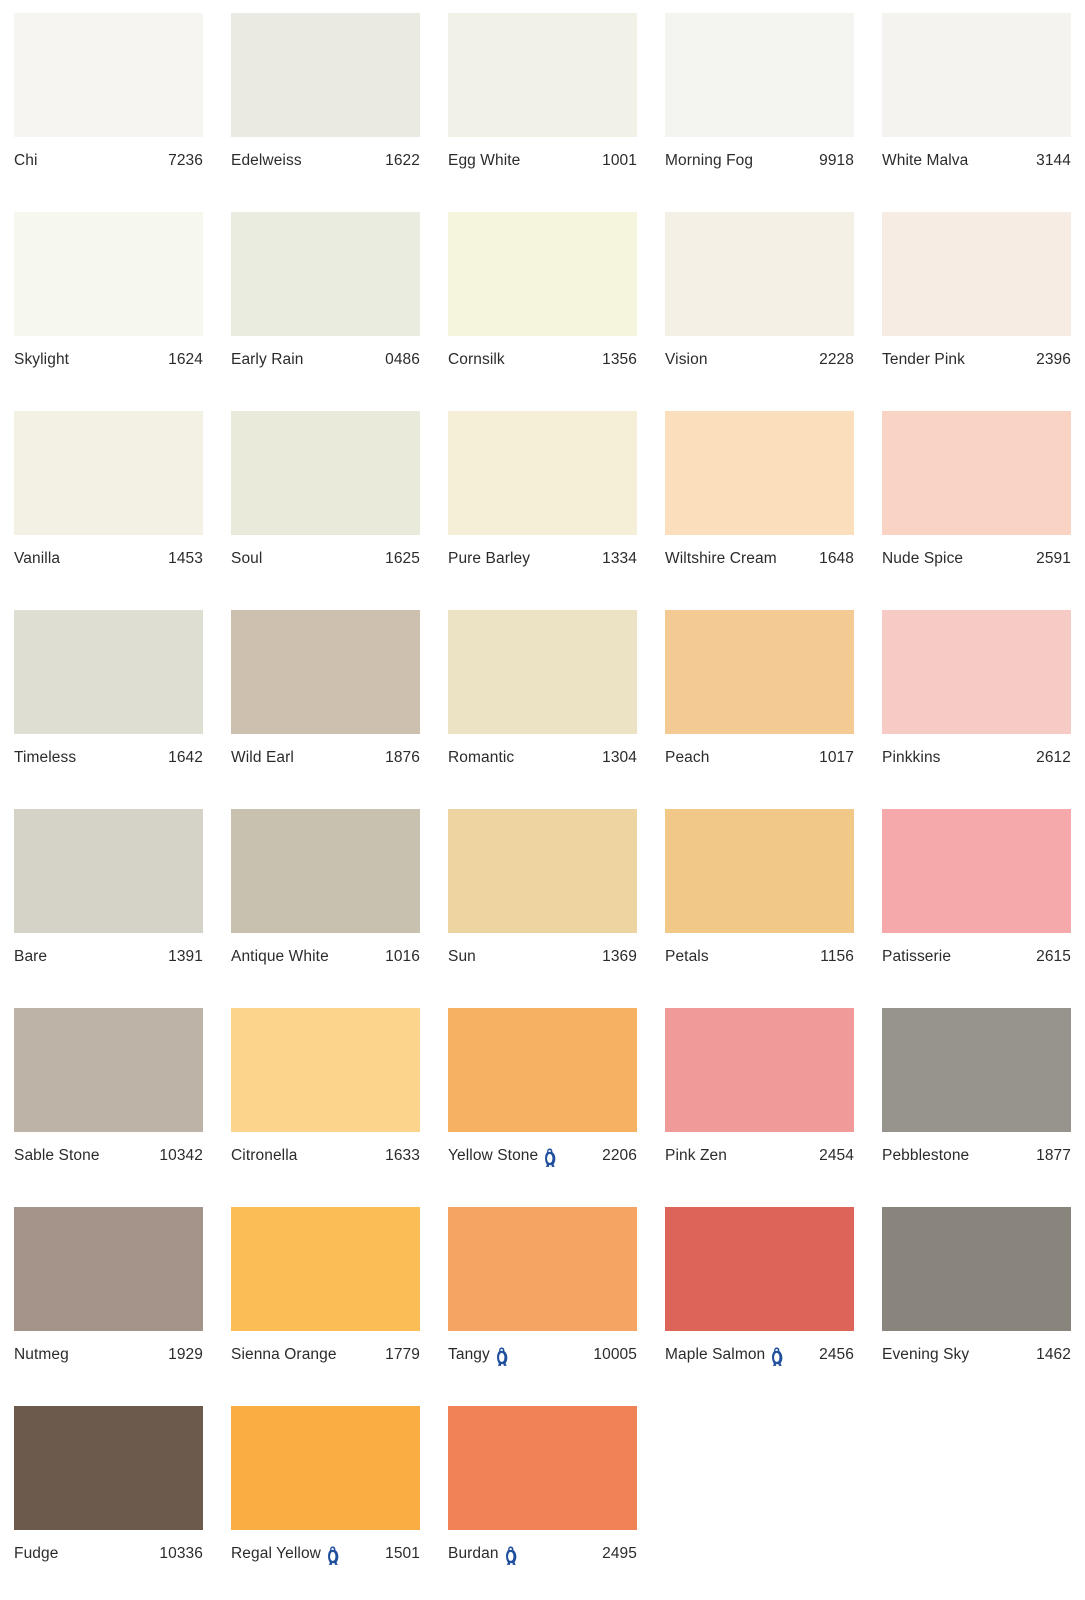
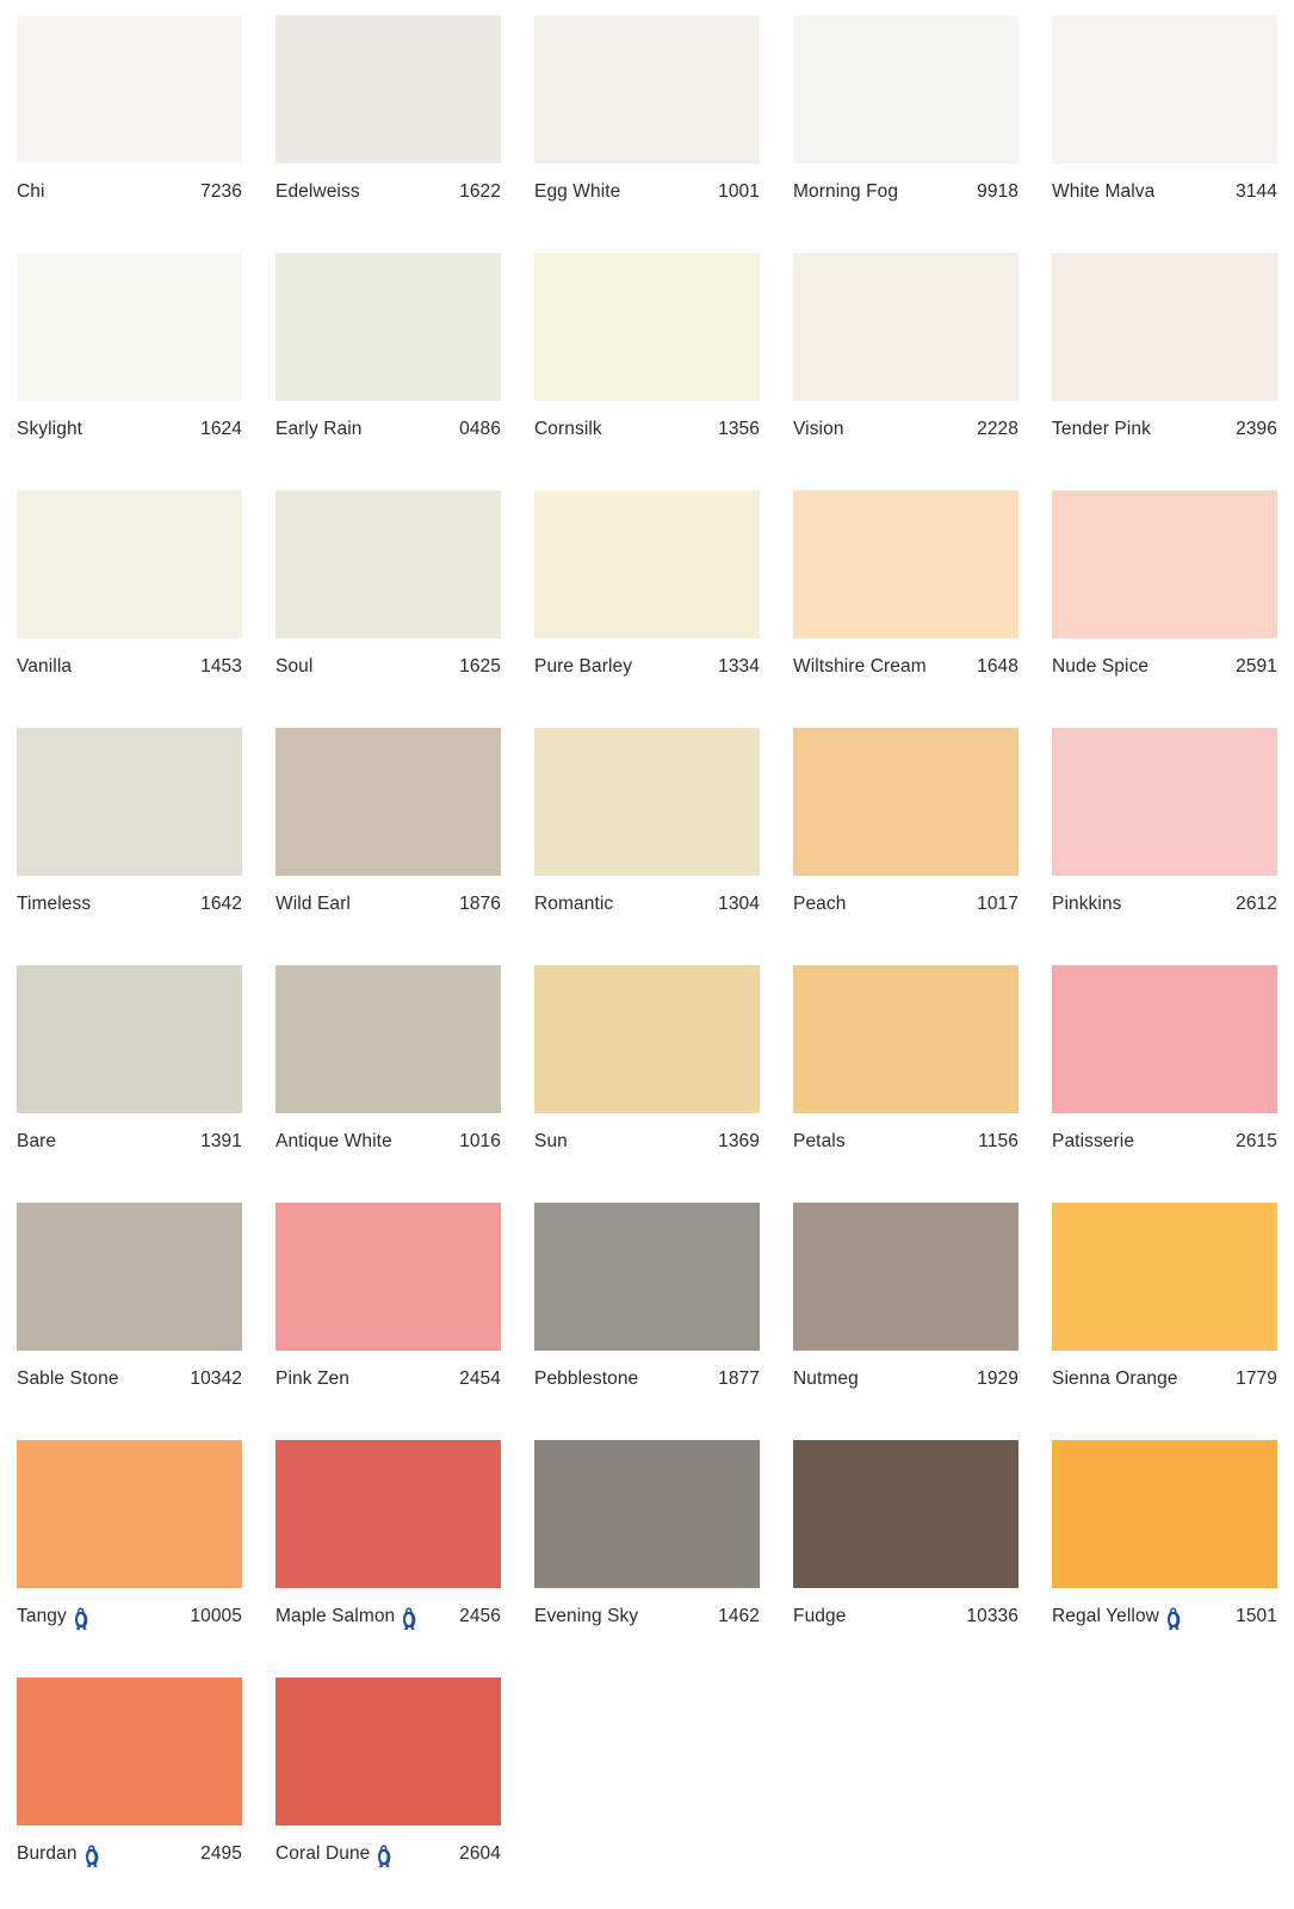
  Chi
  7236
  Edelweiss
  1622
  Egg White
  1001
  Morning Fog
  9918
  White Malva
  3144
  Skylight
  1624
  Early Rain
  0486
  Cornsilk
  1356
  Vision
  2228
  Tender Pink
  2396
  Vanilla
  1453
  Soul
  1625
  Pure Barley
  1334
  Wiltshire Cream
  1648
  Nude Spice
  2591
  Timeless
  1642
  Wild Earl
  1876
  Romantic
  1304
  Peach
  1017
  Pinkkins
  2612
  Bare
  1391
  Antique White
  1016
  Sun
  1369
  Petals
  1156
  Patisserie
  2615
  Sable Stone
  10342
- Citronella
- 1633
- Yellow Stone
- 2206
  Pink Zen
  2454
  Pebblestone
  1877
  Nutmeg
  1929
  Sienna Orange
  1779
  Tangy
  10005
  Maple Salmon
  2456
  Evening Sky
  1462
  Fudge
  10336
  Regal Yellow
  1501
  Burdan
  2495
+ Coral Dune
+ 2604
